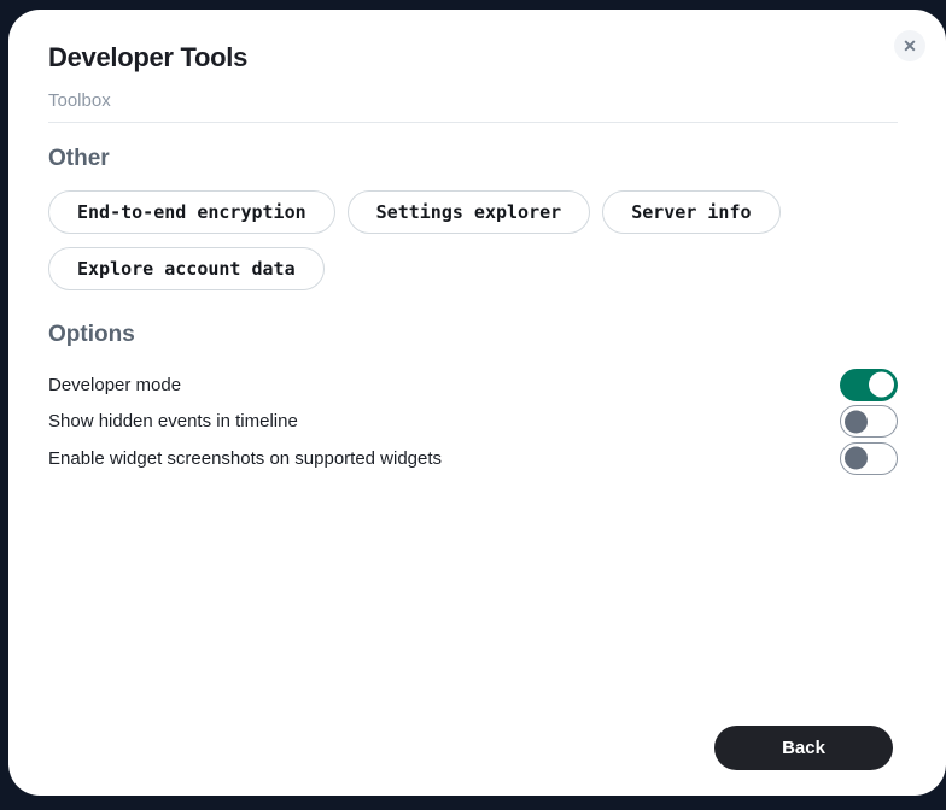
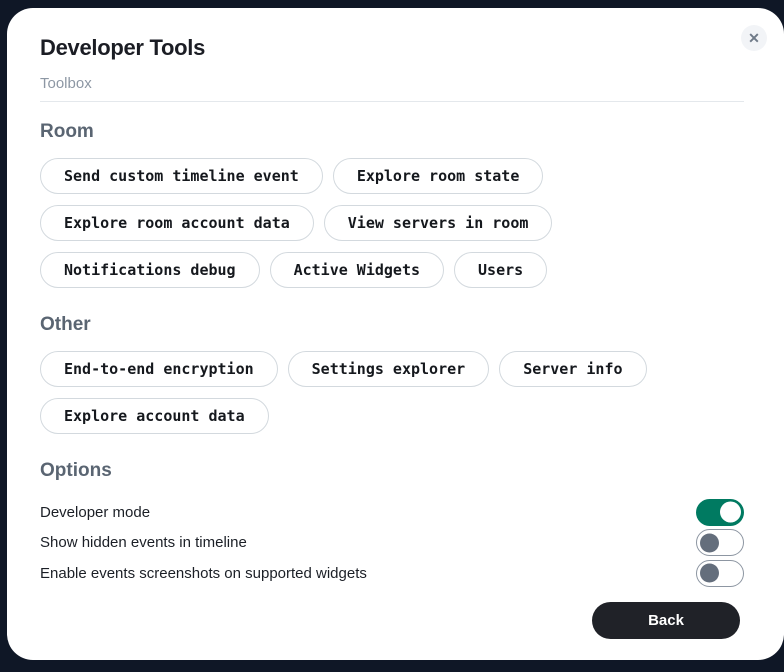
  ✕
  Developer Tools
  Toolbox
+ Room
+ Send custom timeline event
+ Explore room state
+ Explore room account data
+ View servers in room
+ Notifications debug
+ Active Widgets
+ Users
  Other
  End-to-end encryption
  Settings explorer
  Server info
  Explore account data
  Options
  Developer mode
  Show hidden events in timeline
- Enable widget screenshots on supported widgets
+ Enable events screenshots on supported widgets
  Back
